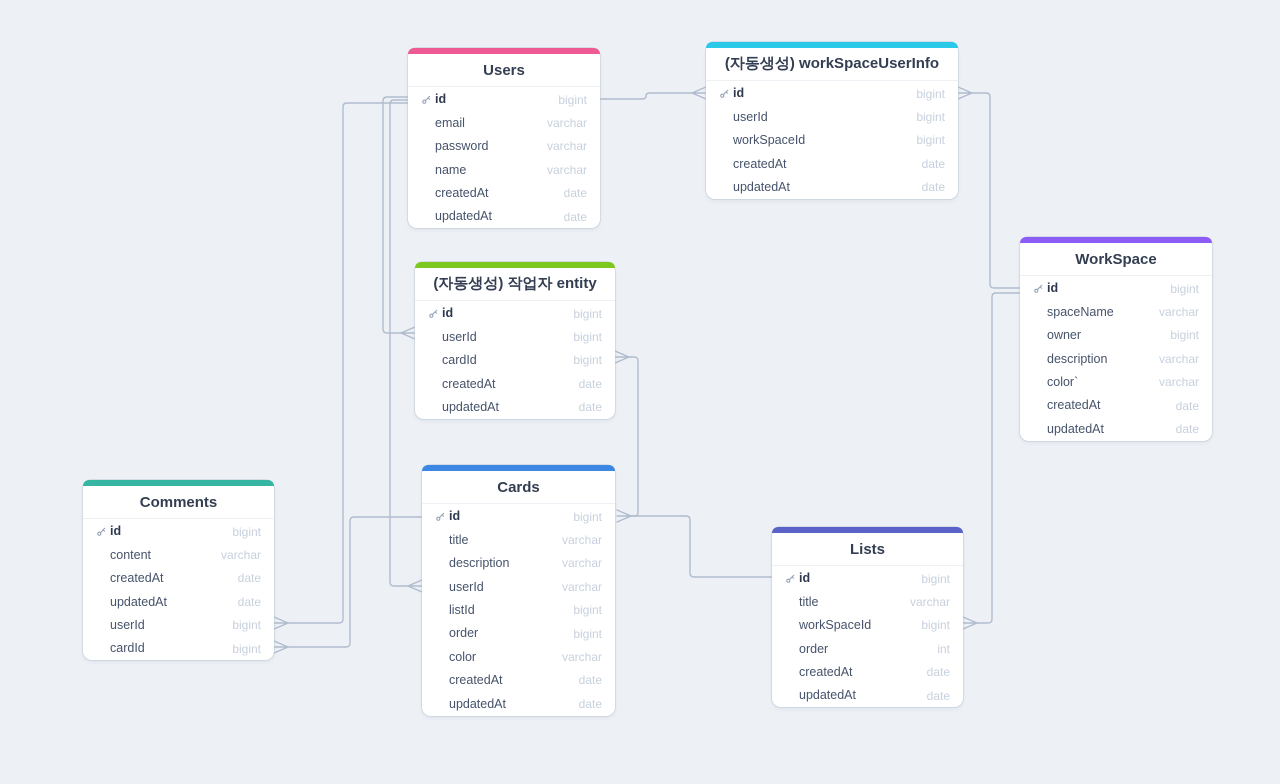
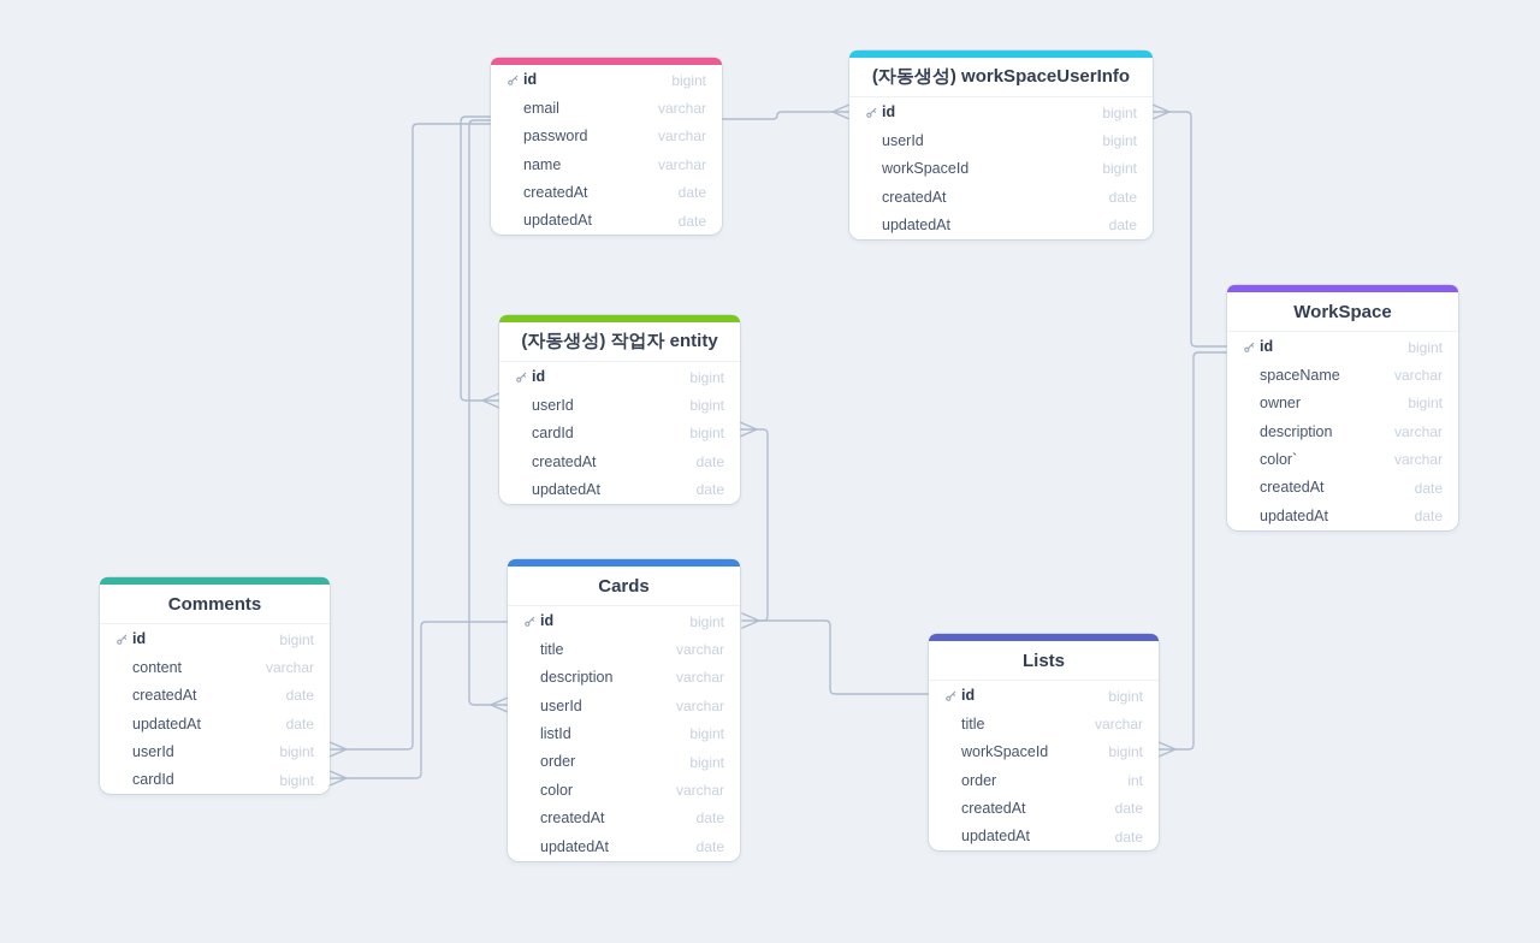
- Users
  id
  bigint
  email
  varchar
  password
  varchar
  name
  varchar
  createdAt
  date
  updatedAt
  date
  (자동생성) workSpaceUserInfo
  id
  bigint
  userId
  bigint
  workSpaceId
  bigint
  createdAt
  date
  updatedAt
  date
  (자동생성) 작업자 entity
  id
  bigint
  userId
  bigint
  cardId
  bigint
  createdAt
  date
  updatedAt
  date
  WorkSpace
  id
  bigint
  spaceName
  varchar
  owner
  bigint
  description
  varchar
  color`
  varchar
  createdAt
  date
  updatedAt
  date
  Comments
  id
  bigint
  content
  varchar
  createdAt
  date
  updatedAt
  date
  userId
  bigint
  cardId
  bigint
  Cards
  id
  bigint
  title
  varchar
  description
  varchar
  userId
  varchar
  listId
  bigint
  order
  bigint
  color
  varchar
  createdAt
  date
  updatedAt
  date
  Lists
  id
  bigint
  title
  varchar
  workSpaceId
  bigint
  order
  int
  createdAt
  date
  updatedAt
  date
